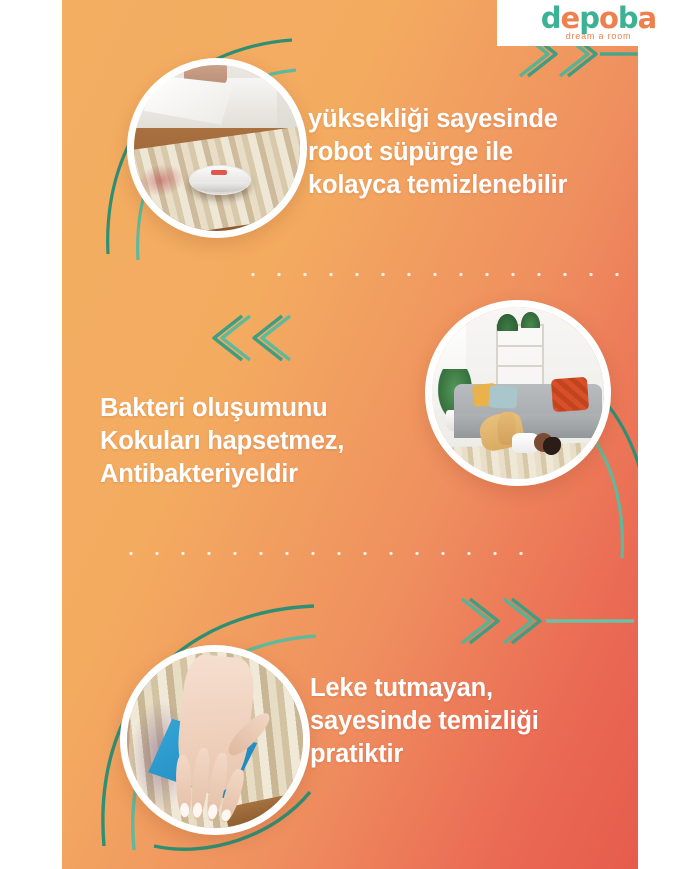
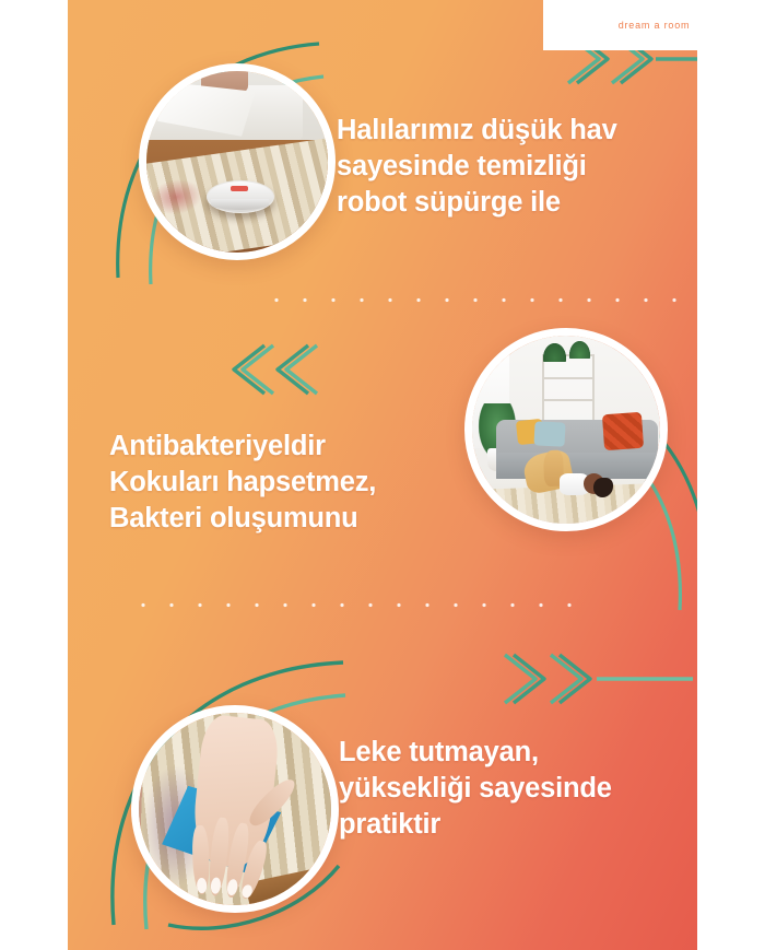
+ Halılarımız düşük hav
- yüksekliği sayesinde
+ sayesinde temizliği
  robot süpürge ile
- kolayca temizlenebilir
- Bakteri oluşumunu
+ Antibakteriyeldir
  Kokuları hapsetmez,
- Antibakteriyeldir
+ Bakteri oluşumunu
  Leke tutmayan,
- sayesinde temizliği
+ yüksekliği sayesinde
  pratiktir
- depoba
  dream a room
